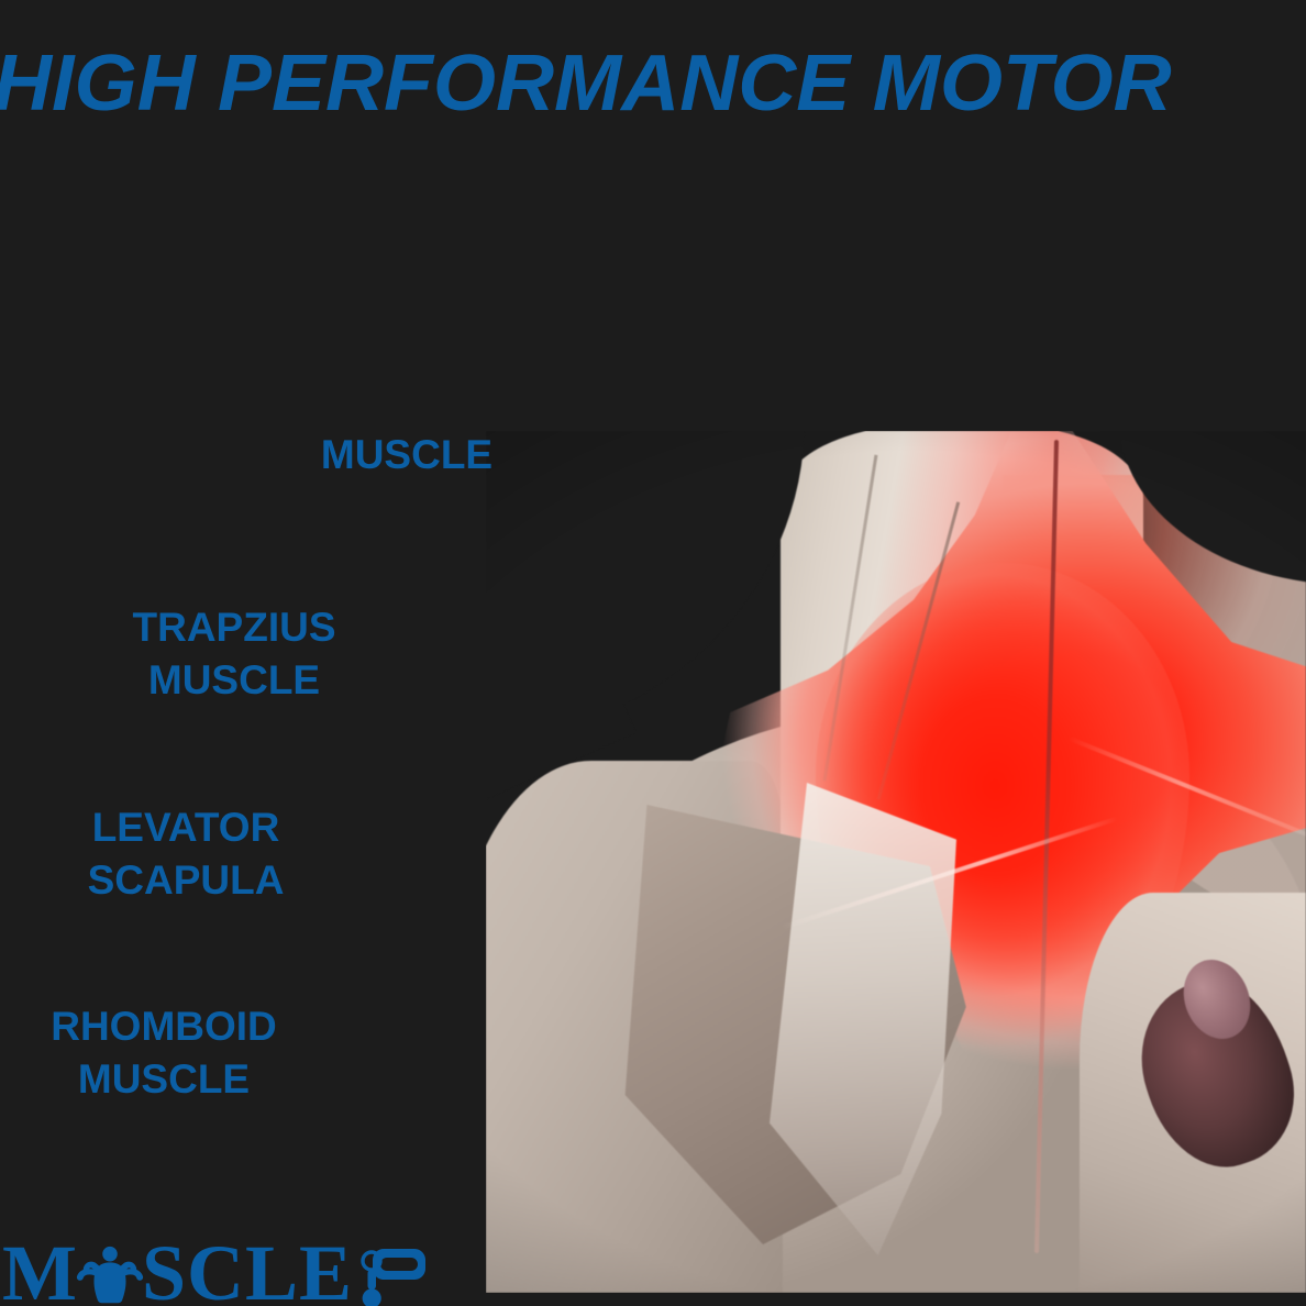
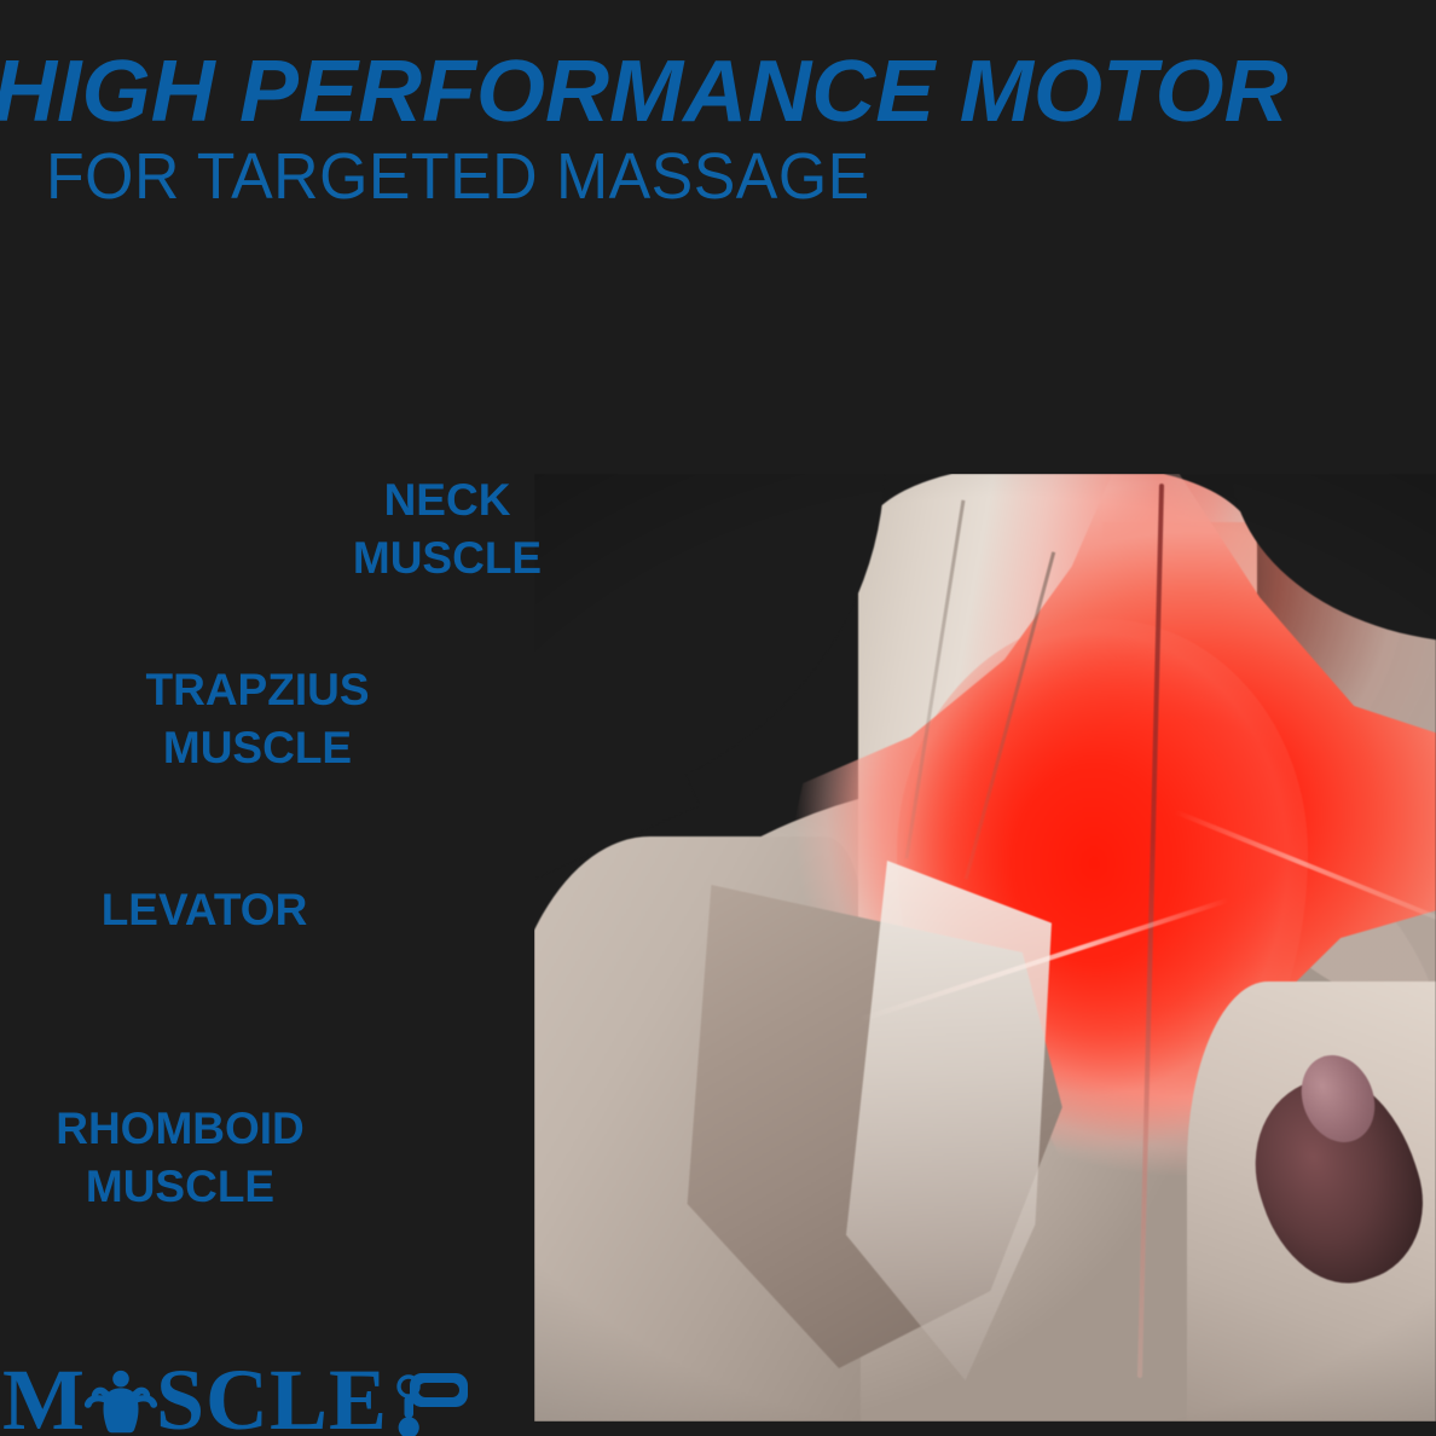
  HIGH PERFORMANCE MOTOR
+ FOR TARGETED MASSAGE
+ NECK
  MUSCLE
  TRAPZIUS
  MUSCLE
  LEVATOR
- SCAPULA
  RHOMBOID
  MUSCLE
  M
  SCLE
